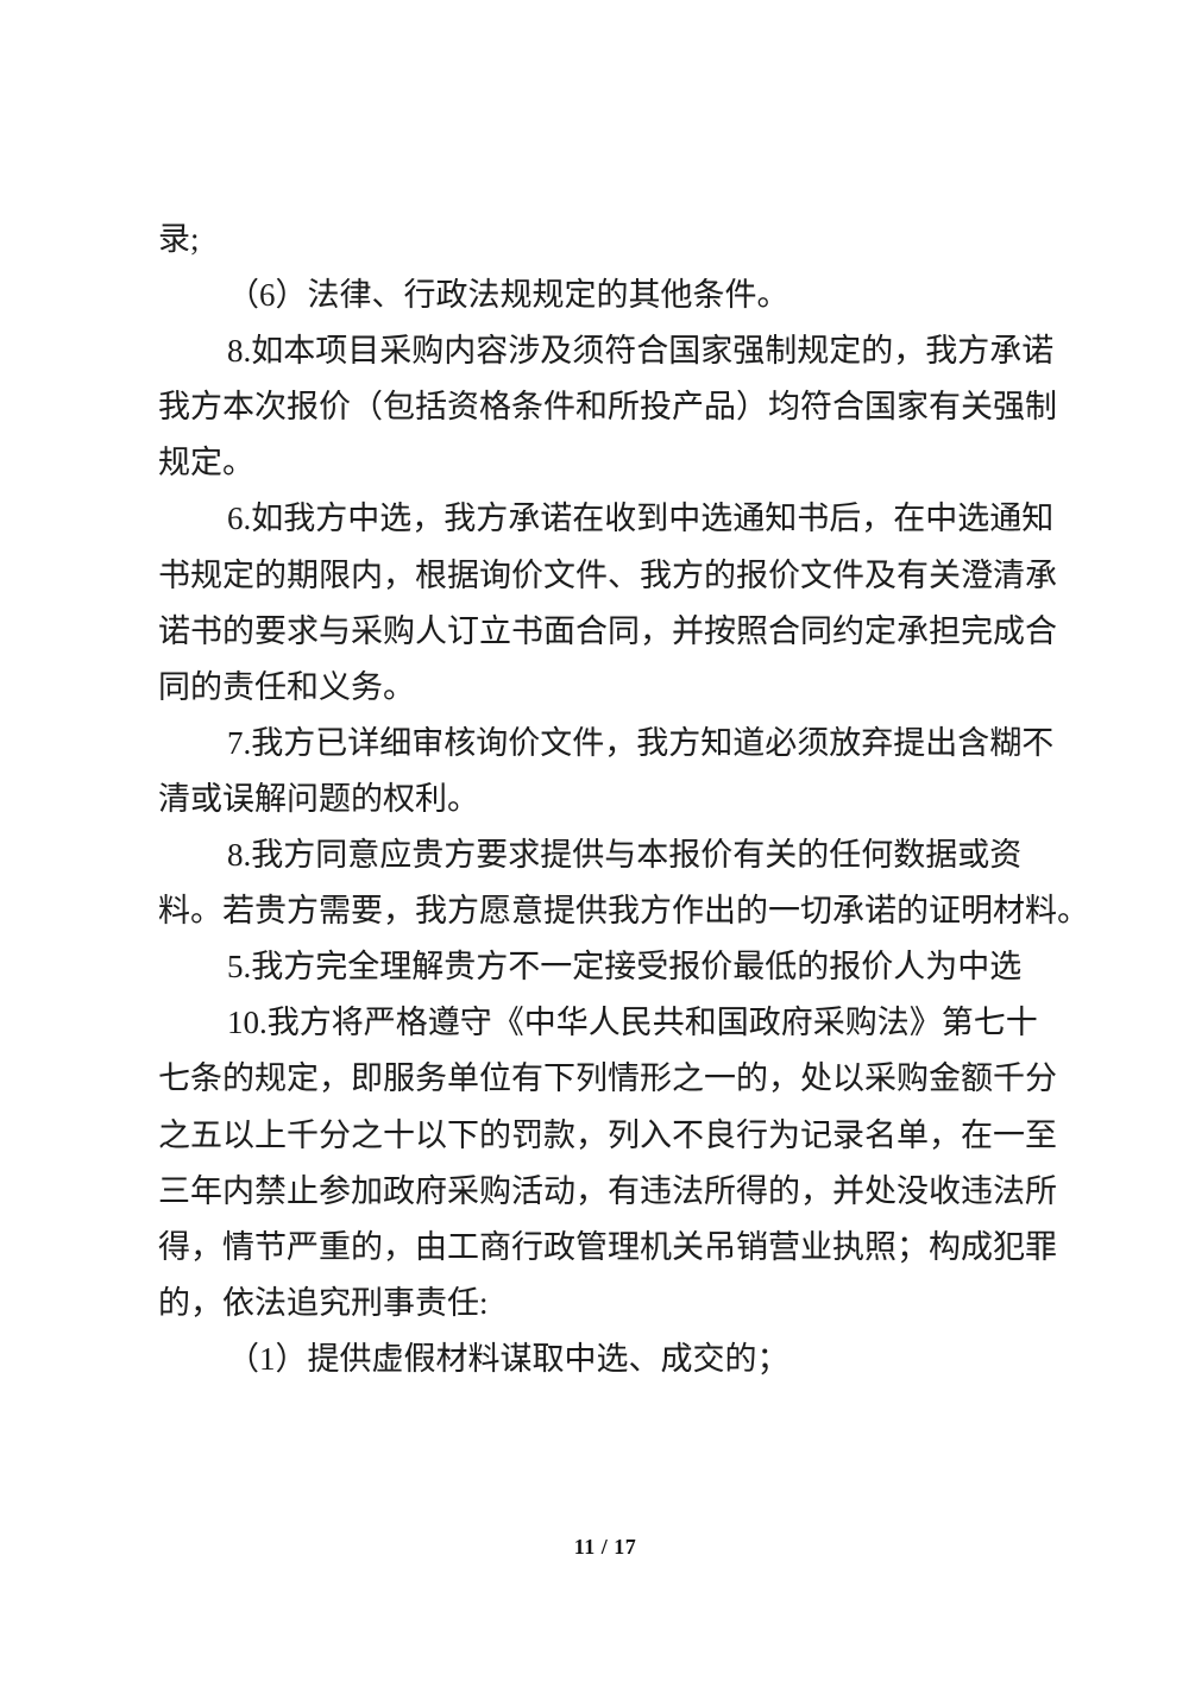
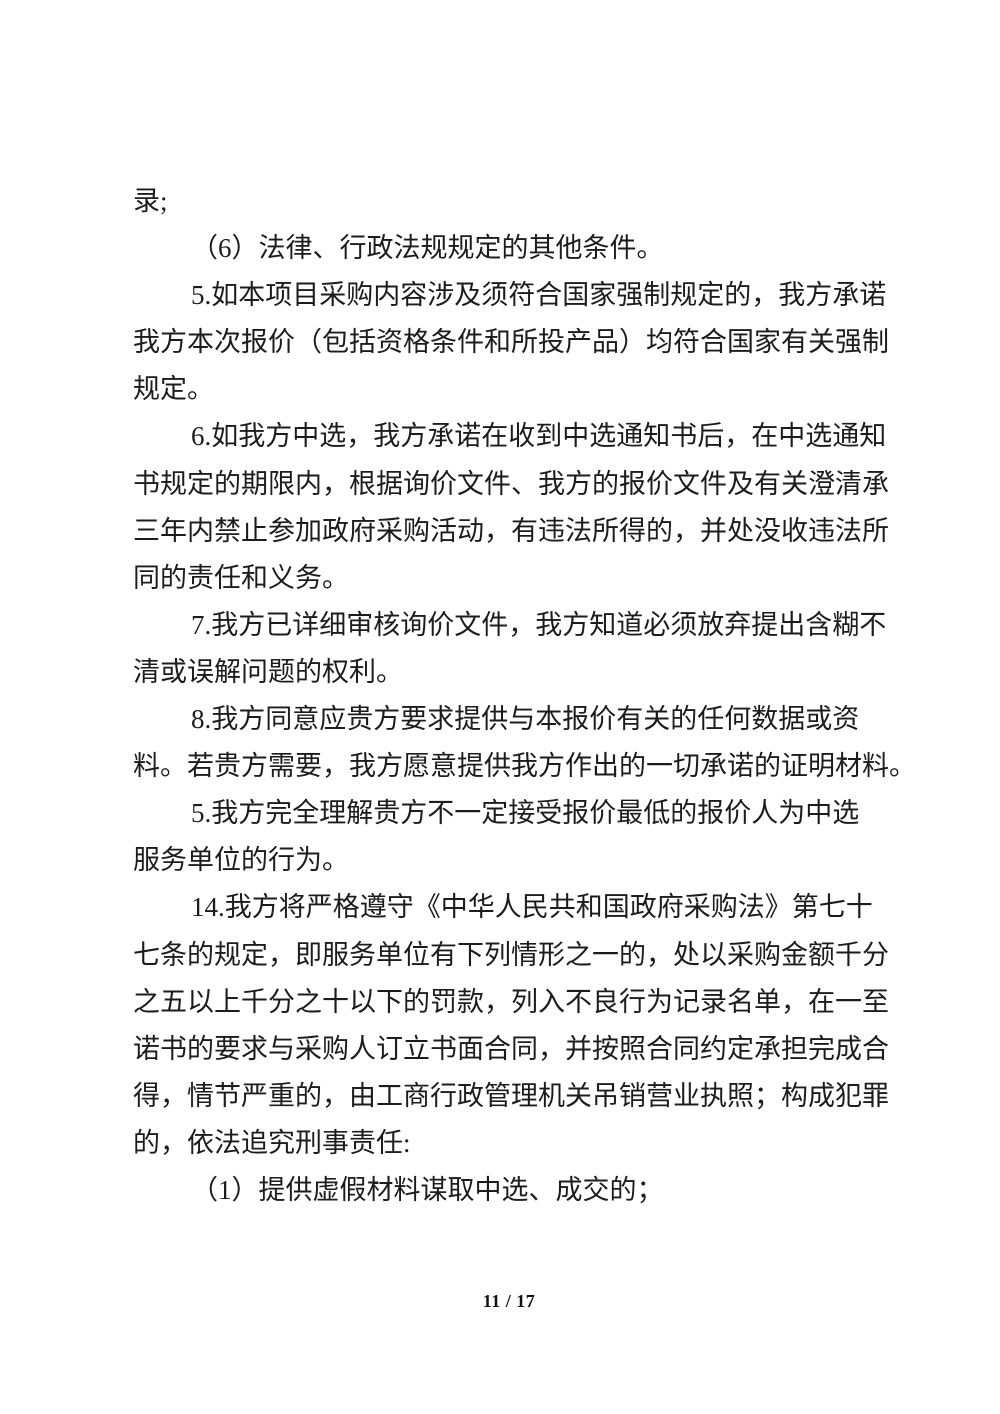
  录;
  （6）法律、行政法规规定的其他条件。
- 8.如本项目采购内容涉及须符合国家强制规定的，我方承诺
+ 5.如本项目采购内容涉及须符合国家强制规定的，我方承诺
  我方本次报价（包括资格条件和所投产品）均符合国家有关强制
  规定。
  6.如我方中选，我方承诺在收到中选通知书后，在中选通知
  书规定的期限内，根据询价文件、我方的报价文件及有关澄清承
- 诺书的要求与采购人订立书面合同，并按照合同约定承担完成合
+ 三年内禁止参加政府采购活动，有违法所得的，并处没收违法所
  同的责任和义务。
  7.我方已详细审核询价文件，我方知道必须放弃提出含糊不
  清或误解问题的权利。
  8.我方同意应贵方要求提供与本报价有关的任何数据或资
  料。若贵方需要，我方愿意提供我方作出的一切承诺的证明材料。
  5.我方完全理解贵方不一定接受报价最低的报价人为中选
+ 服务单位的行为。
- 10.我方将严格遵守《中华人民共和国政府采购法》第七十
+ 14.我方将严格遵守《中华人民共和国政府采购法》第七十
  七条的规定，即服务单位有下列情形之一的，处以采购金额千分
  之五以上千分之十以下的罚款，列入不良行为记录名单，在一至
- 三年内禁止参加政府采购活动，有违法所得的，并处没收违法所
+ 诺书的要求与采购人订立书面合同，并按照合同约定承担完成合
  得，情节严重的，由工商行政管理机关吊销营业执照；构成犯罪
  的，依法追究刑事责任:
  （1）提供虚假材料谋取中选、成交的；
  11 / 17
